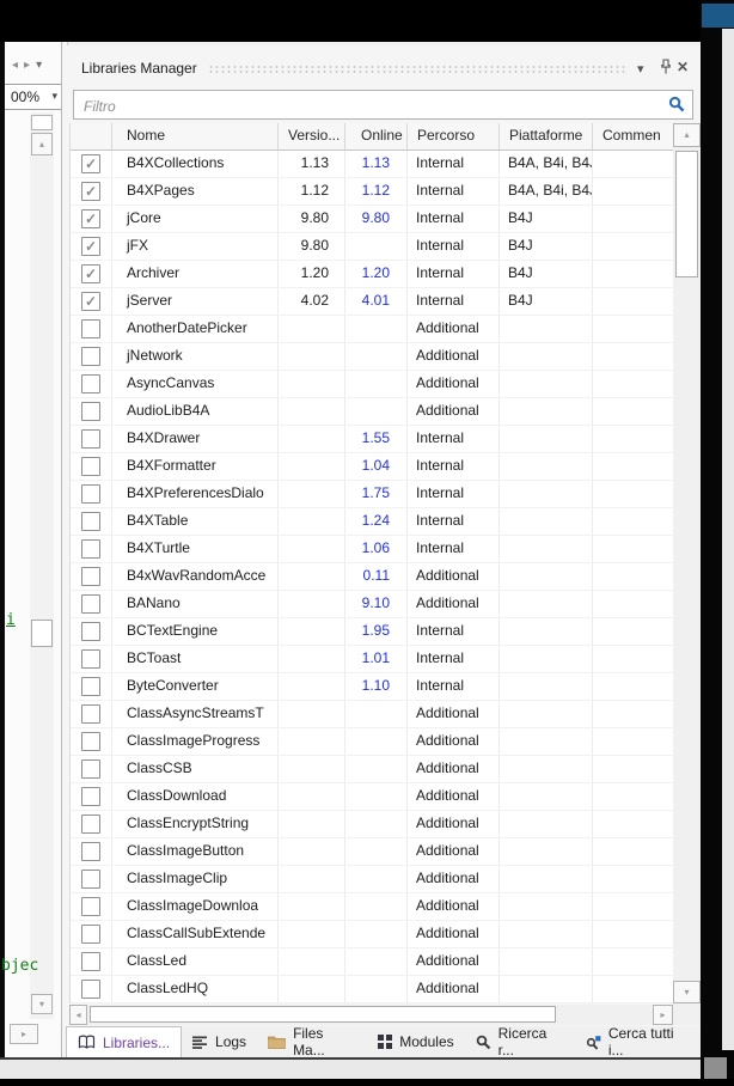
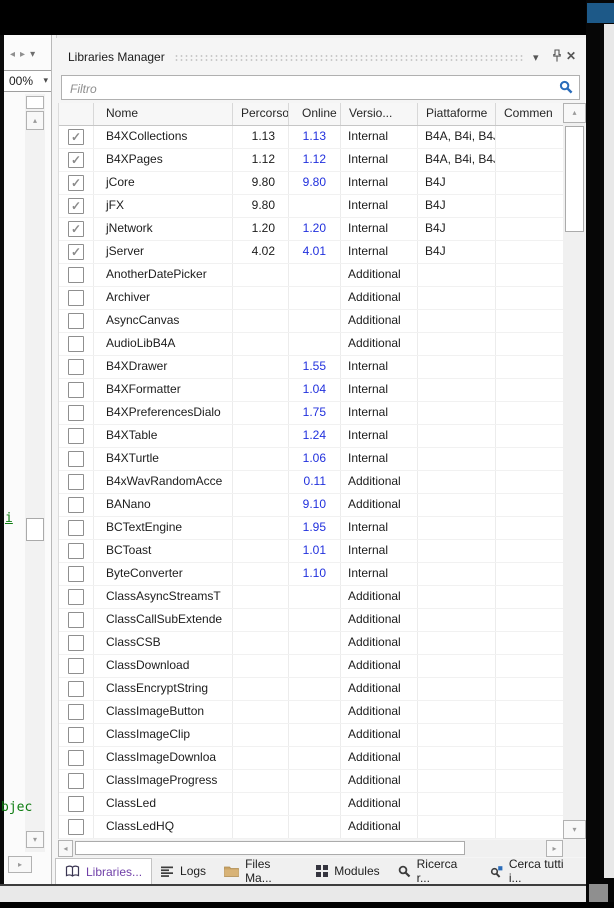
  ◂ ▸ ▾
  00%
  ▾
  ▴
  ▾
  ▸
  i
  bjec
  Libraries Manager
  ▾
  ✕
  Filtro
  Nome
- Versio...
+ Percorso
  Online
- Percorso
+ Versio...
  Piattaforme
  Commen
  ✓
  B4XCollections
  1.13
  1.13
  Internal
  B4A, B4i, B4
  ✓
  B4XPages
  1.12
  1.12
  Internal
  B4A, B4i, B4
  ✓
  jCore
  9.80
  9.80
  Internal
  B4J
  ✓
  jFX
  9.80
  Internal
  B4J
  ✓
- Archiver
+ jNetwork
  1.20
  1.20
  Internal
  B4J
  ✓
  jServer
  4.02
  4.01
  Internal
  B4J
  AnotherDatePicker
  Additional
- jNetwork
+ Archiver
  Additional
  AsyncCanvas
  Additional
  AudioLibB4A
  Additional
  B4XDrawer
  1.55
  Internal
  B4XFormatter
  1.04
  Internal
  B4XPreferencesDialo
  1.75
  Internal
  B4XTable
  1.24
  Internal
  B4XTurtle
  1.06
  Internal
  B4xWavRandomAcce
  0.11
  Additional
  BANano
  9.10
  Additional
  BCTextEngine
  1.95
  Internal
  BCToast
  1.01
  Internal
  ByteConverter
  1.10
  Internal
  ClassAsyncStreamsT
  Additional
- ClassImageProgress
+ ClassCallSubExtende
  Additional
  ClassCSB
  Additional
  ClassDownload
  Additional
  ClassEncryptString
  Additional
  ClassImageButton
  Additional
  ClassImageClip
  Additional
  ClassImageDownloa
  Additional
- ClassCallSubExtende
+ ClassImageProgress
  Additional
  ClassLed
  Additional
  ClassLedHQ
  Additional
  ▴
  ▾
  ◂
  ▸
  Libraries...
  Logs
  Files Ma...
  Modules
  Ricerca r...
  Cerca tutti i...
